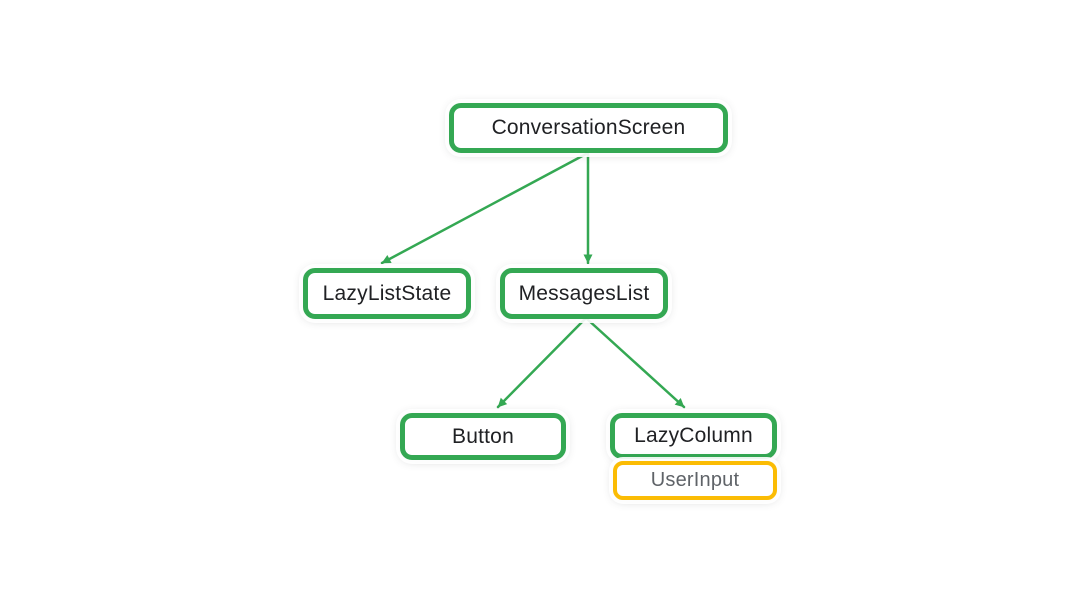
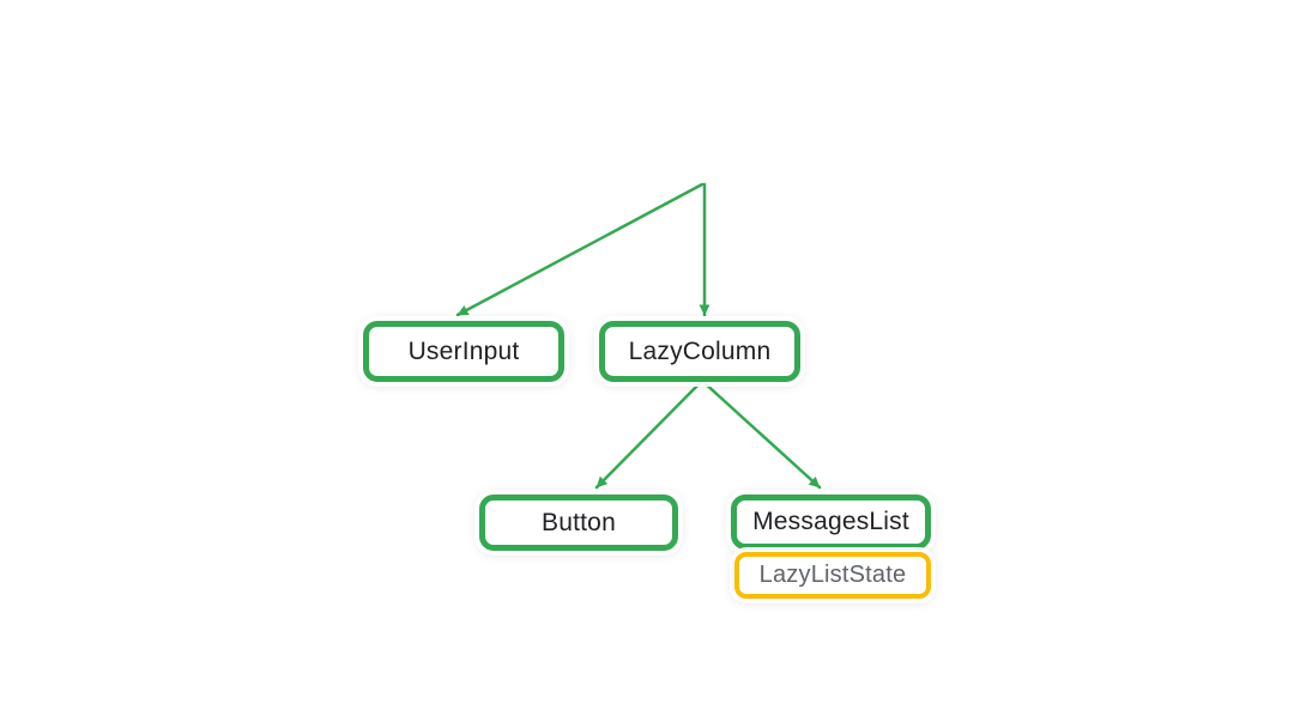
- ConversationScreen
- LazyListState
+ UserInput
- MessagesList
+ LazyColumn
  Button
- LazyColumn
+ MessagesList
- UserInput
+ LazyListState
